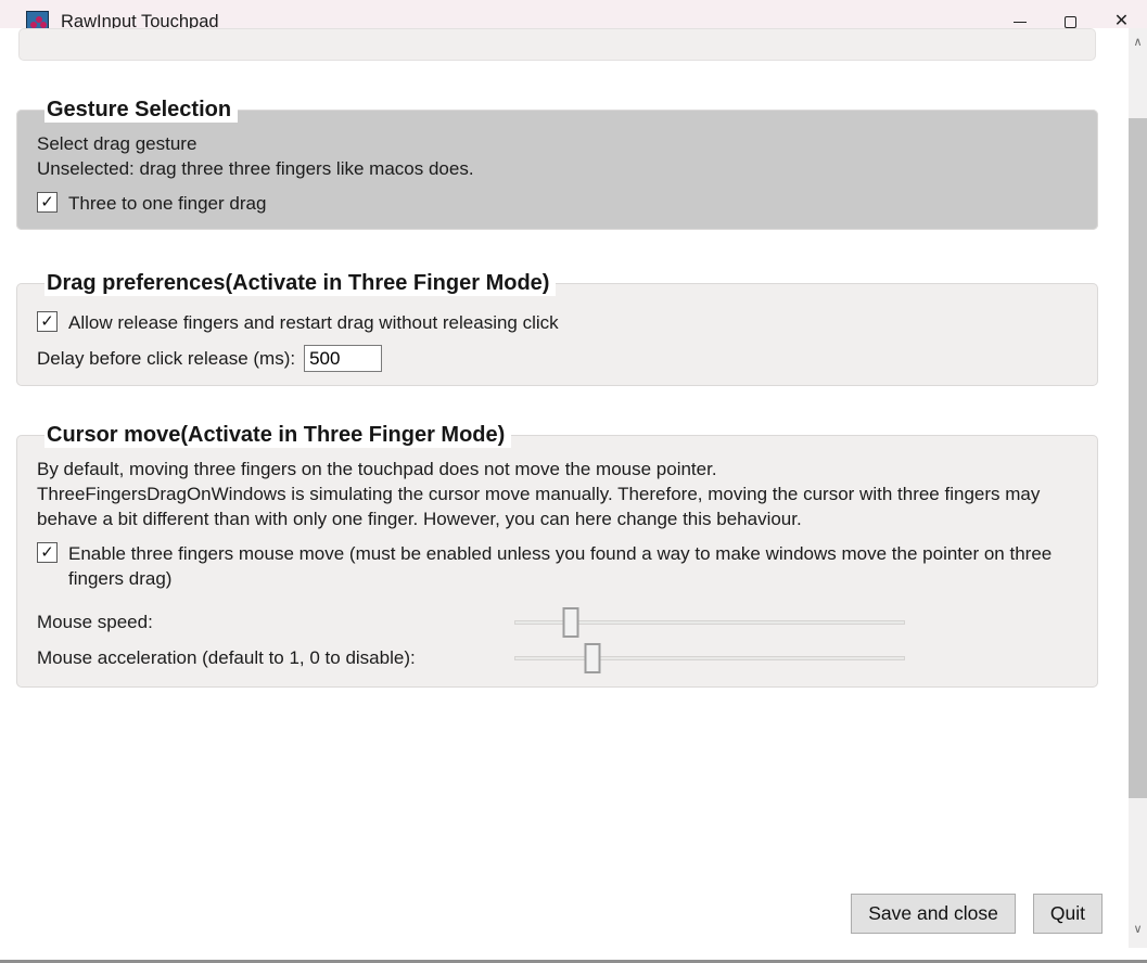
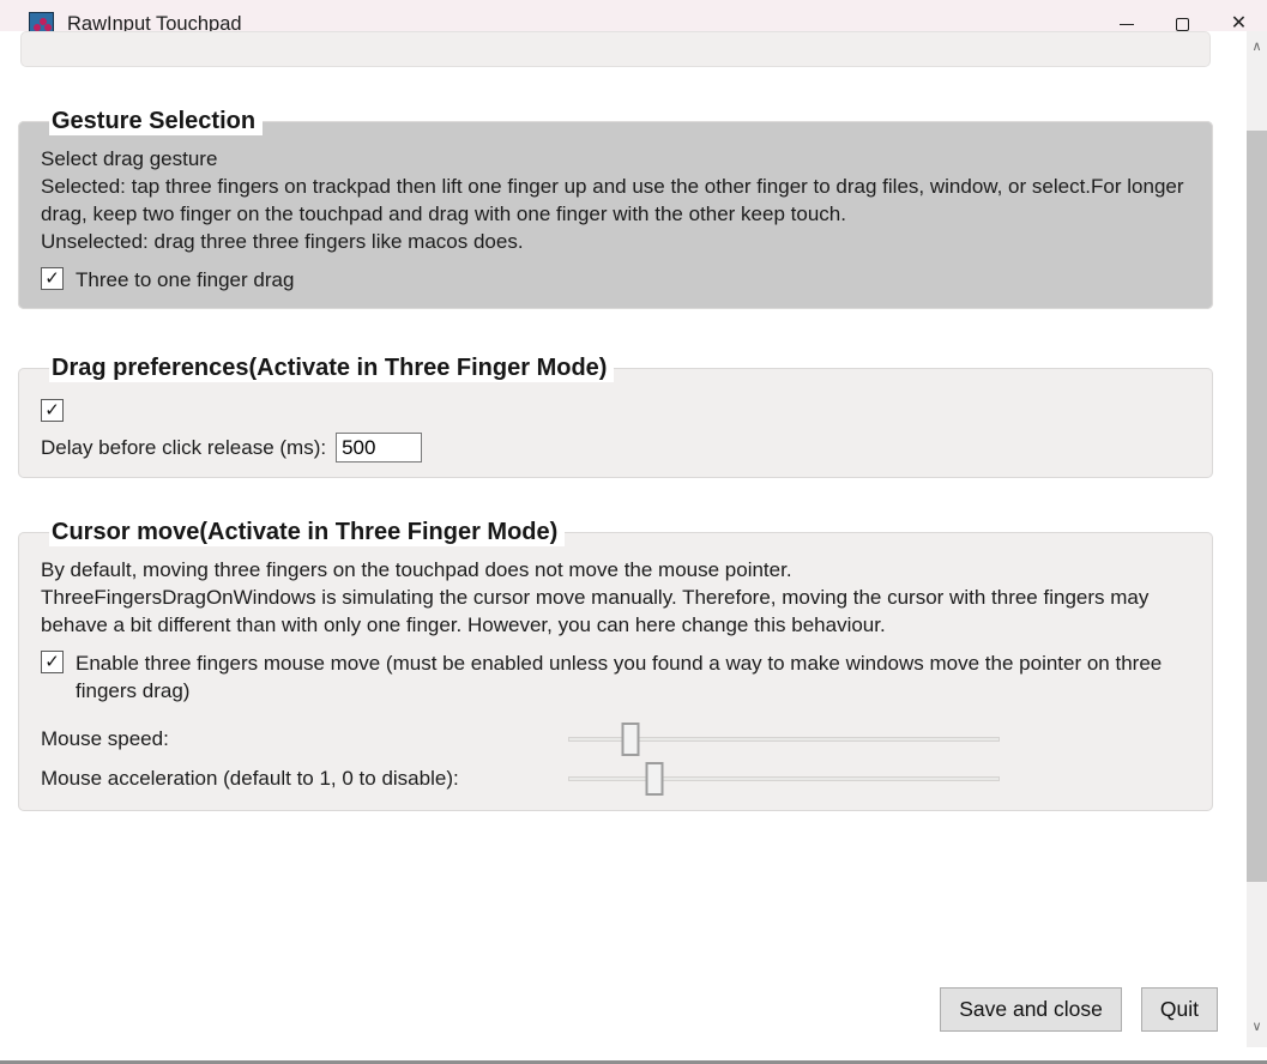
  RawInput Touchpad
  ✕
  Gesture Selection
  Select drag gesture
+ Selected: tap three fingers on trackpad then lift one finger up and use the other finger to drag files, window, or select.For longer drag, keep two finger on the touchpad and drag with one finger with the other keep touch.
  Unselected: drag three three fingers like macos does.
  ✓
  Three to one finger drag
  Drag preferences(Activate in Three Finger Mode)
  ✓
- Allow release fingers and restart drag without releasing click
  Delay before click release (ms):
  500
  Cursor move(Activate in Three Finger Mode)
  By default, moving three fingers on the touchpad does not move the mouse pointer.
  ThreeFingersDragOnWindows is simulating the cursor move manually. Therefore, moving the cursor with three fingers may behave a bit different than with only one finger. However, you can here change this behaviour.
  ✓
  Enable three fingers mouse move (must be enabled unless you found a way to make windows move the pointer on three fingers drag)
  Mouse speed:
  Mouse acceleration (default to 1, 0 to disable):
  Save and close
  Quit
  ∧
  ∨
